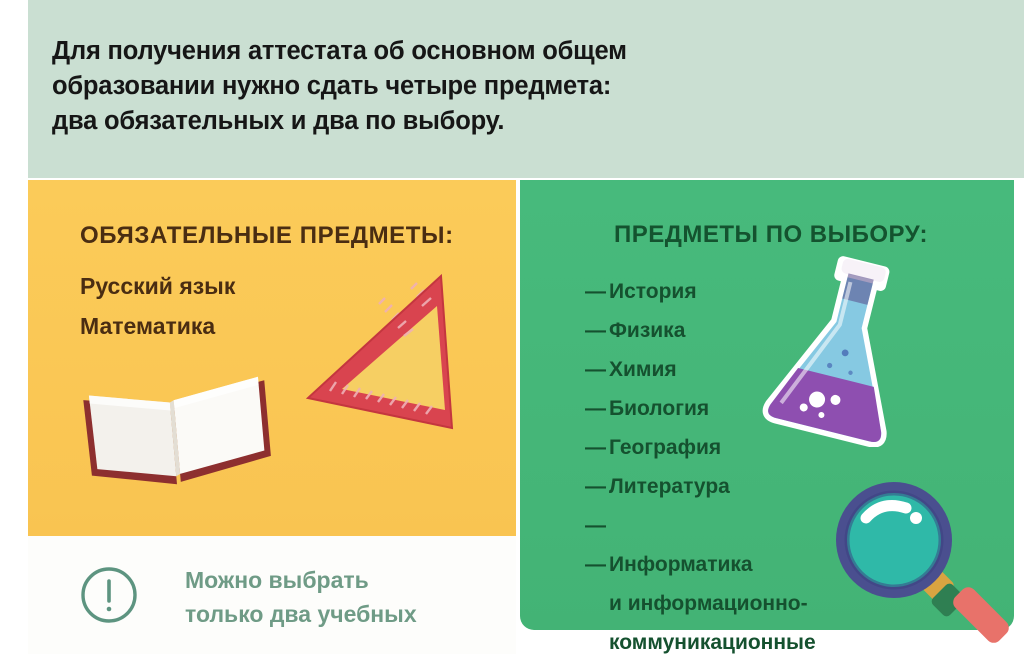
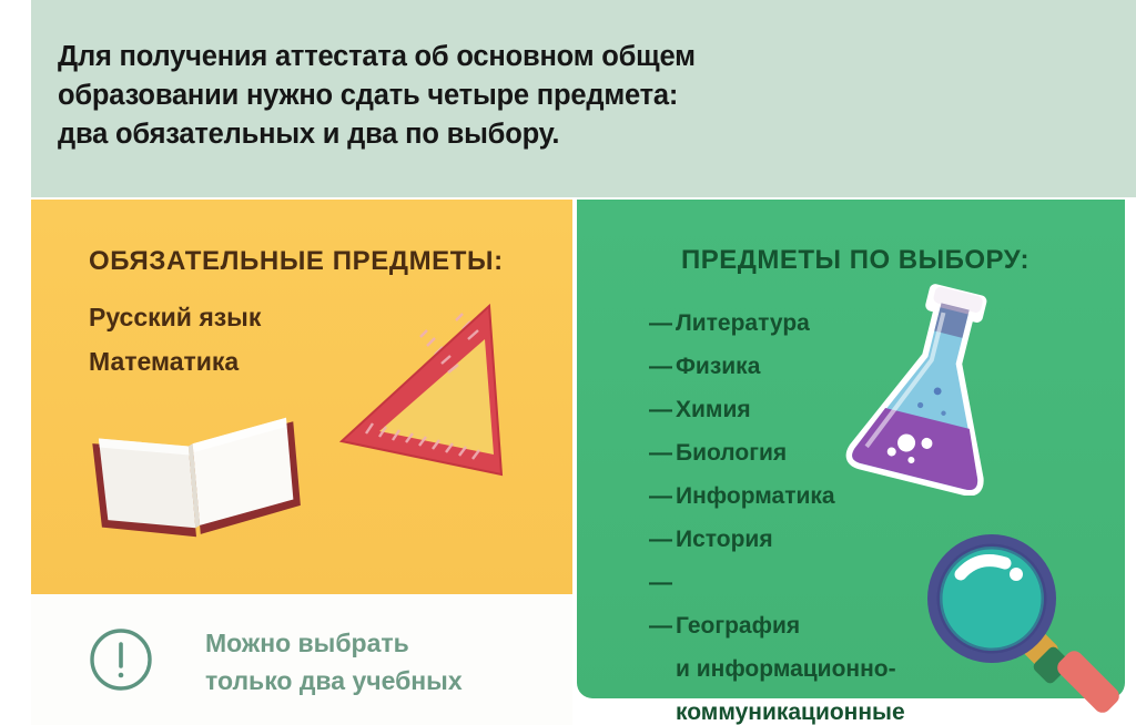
  Для получения аттестата об основном общем
  образовании нужно сдать четыре предмета:
  два обязательных и два по выбору.
  ОБЯЗАТЕЛЬНЫЕ ПРЕДМЕТЫ:
  Русский язык
  Математика
  ПРЕДМЕТЫ ПО ВЫБОРУ:
  —
- История
+ Литература
  —
  Физика
  —
  Химия
  —
  Биология
  —
- География
+ Информатика
  —
- Литература
+ История
  —
  —
- Информатика
+ География
  и информационно-
  коммуникационные
  Можно выбрать
  только два учебных
